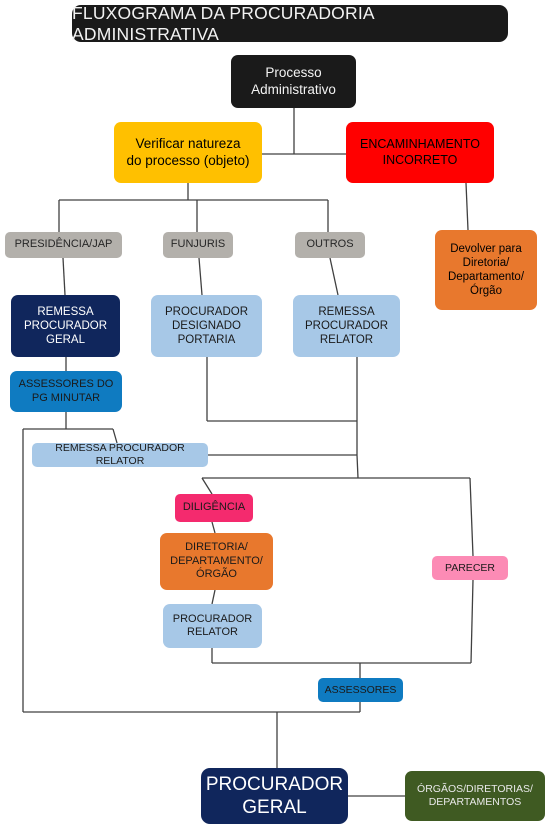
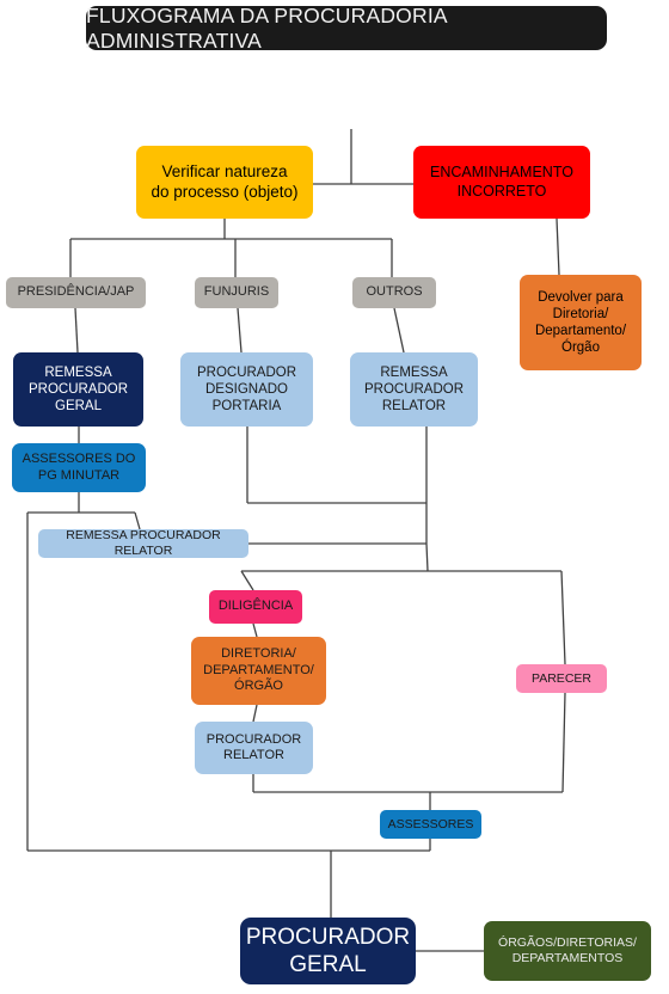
  FLUXOGRAMA DA PROCURADORIA ADMINISTRATIVA
- Processo
- Administrativo
  Verificar natureza
  do processo (objeto)
  ENCAMINHAMENTO
  INCORRETO
  PRESIDÊNCIA/JAP
  FUNJURIS
  OUTROS
  Devolver para
  Diretoria/
  Departamento/
  Órgão
  REMESSA
  PROCURADOR
  GERAL
  PROCURADOR
  DESIGNADO
  PORTARIA
  REMESSA
  PROCURADOR
  RELATOR
  ASSESSORES DO
  PG MINUTAR
  REMESSA PROCURADOR RELATOR
  DILIGÊNCIA
  DIRETORIA/
  DEPARTAMENTO/
  ÓRGÃO
  PROCURADOR
  RELATOR
  PARECER
  ASSESSORES
  PROCURADOR
  GERAL
  ÓRGÃOS/DIRETORIAS/
  DEPARTAMENTOS
